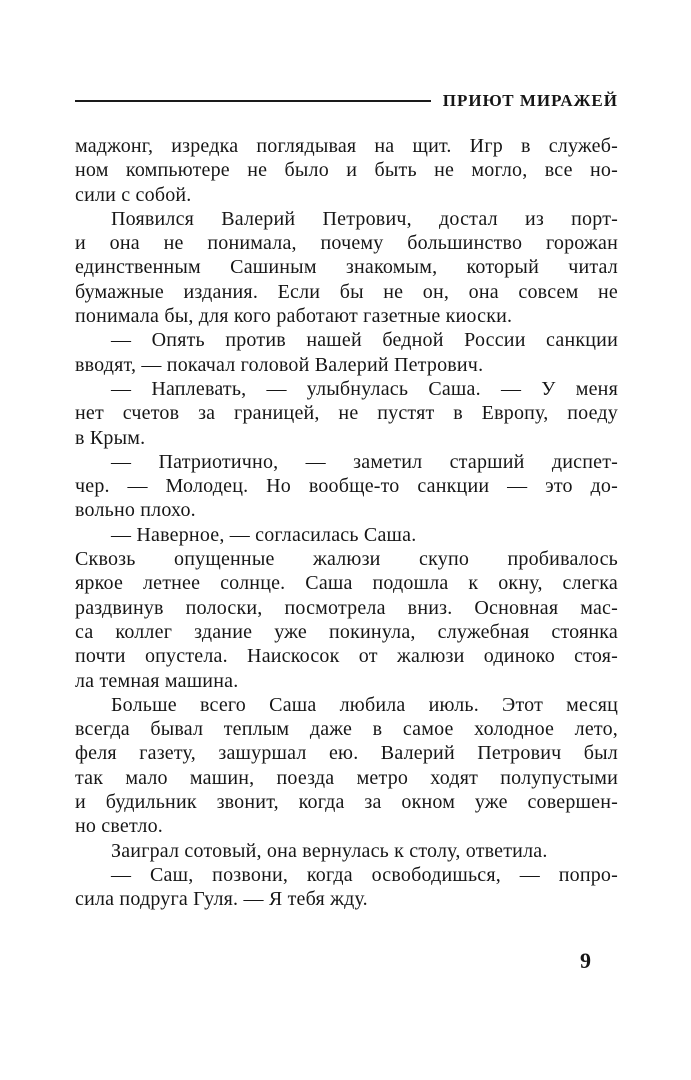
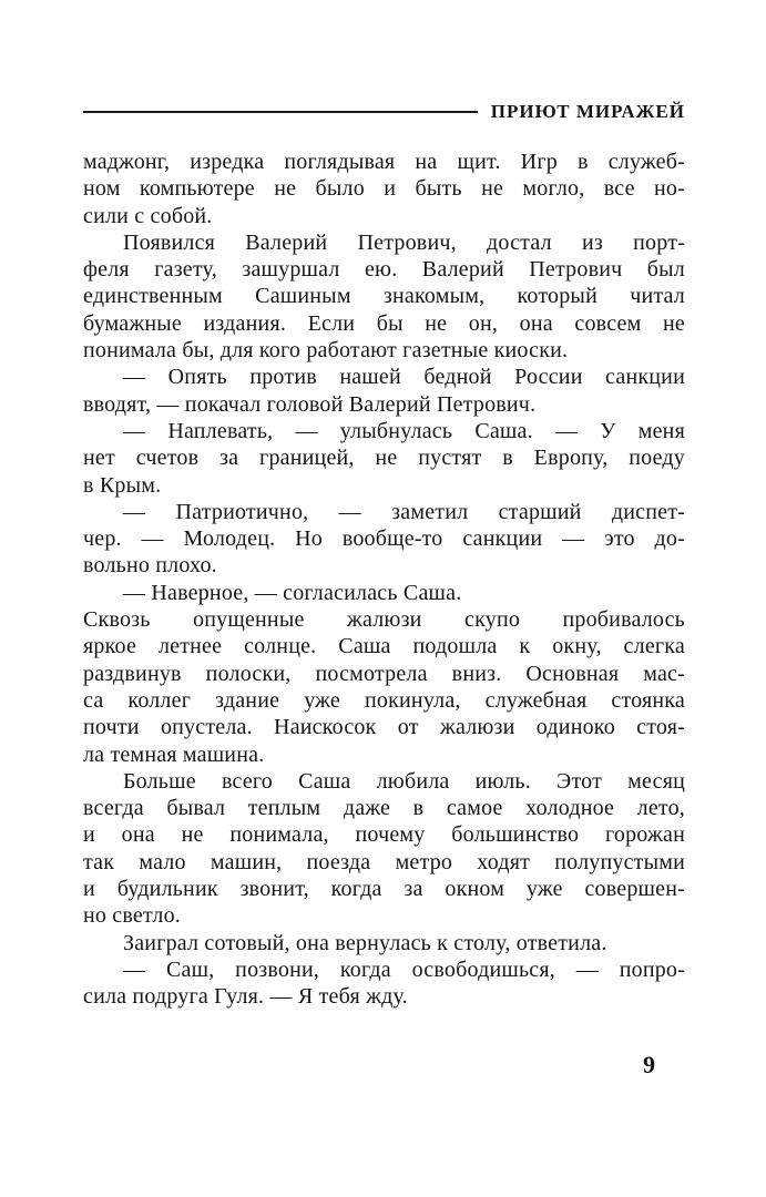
  ПРИЮТ МИРАЖЕЙ
  маджонг, изредка поглядывая на щит. Игр в служеб-
  ном компьютере не было и быть не могло, все но-
  сили с собой.
  Появился Валерий Петрович, достал из порт-
- и она не понимала, почему большинство горожан
+ феля газету, зашуршал ею. Валерий Петрович был
  единственным Сашиным знакомым, который читал
  бумажные издания. Если бы не он, она совсем не
  понимала бы, для кого работают газетные киоски.
  — Опять против нашей бедной России санкции
  вводят, — покачал головой Валерий Петрович.
  — Наплевать, — улыбнулась Саша. — У меня
  нет счетов за границей, не пустят в Европу, поеду
  в Крым.
  — Патриотично, — заметил старший диспет-
  чер. — Молодец. Но вообще-то санкции — это до-
  вольно плохо.
  — Наверное, — согласилась Саша.
  Сквозь опущенные жалюзи скупо пробивалось
  яркое летнее солнце. Саша подошла к окну, слегка
  раздвинув полоски, посмотрела вниз. Основная мас-
  са коллег здание уже покинула, служебная стоянка
  почти опустела. Наискосок от жалюзи одиноко стоя-
  ла темная машина.
  Больше всего Саша любила июль. Этот месяц
  всегда бывал теплым даже в самое холодное лето,
- феля газету, зашуршал ею. Валерий Петрович был
+ и она не понимала, почему большинство горожан
  так мало машин, поезда метро ходят полупустыми
  и будильник звонит, когда за окном уже совершен-
  но светло.
  Заиграл сотовый, она вернулась к столу, ответила.
  — Саш, позвони, когда освободишься, — попро-
  сила подруга Гуля. — Я тебя жду.
  9
